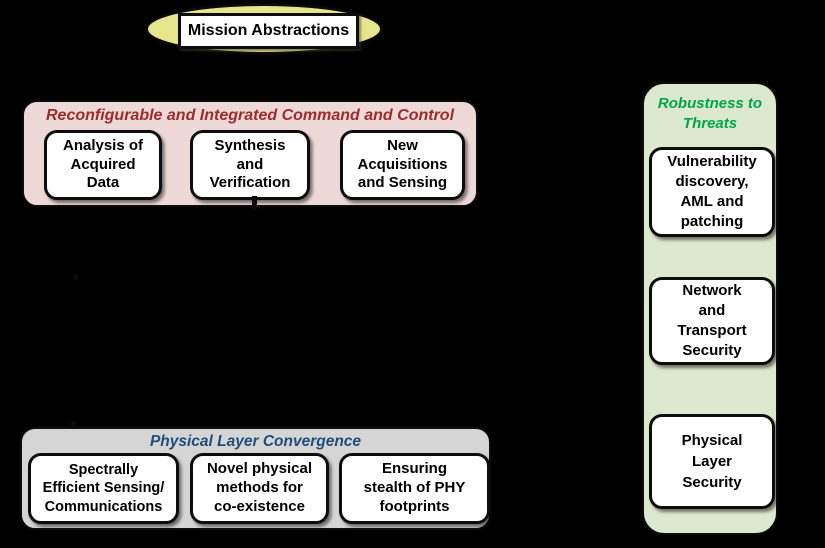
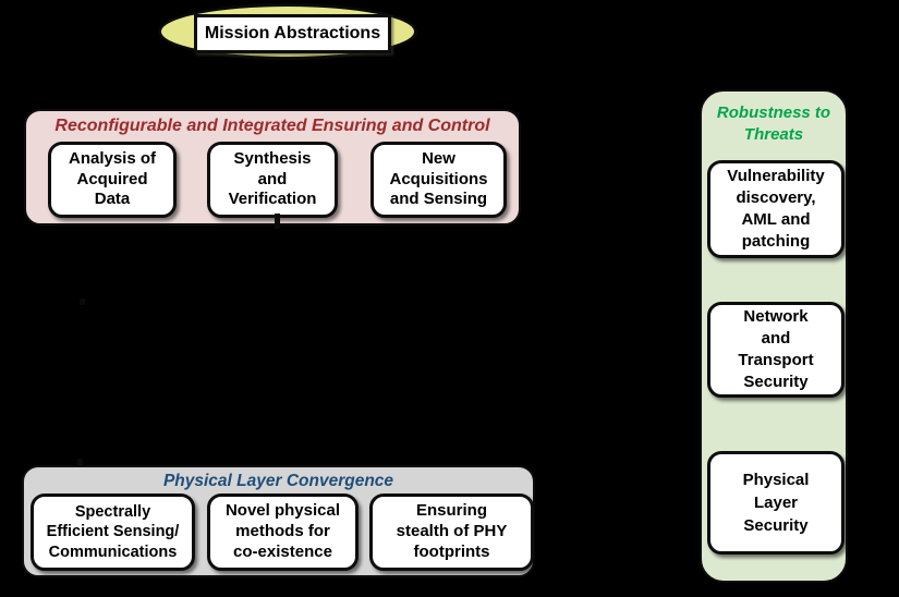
  Mission Abstractions
- Reconfigurable and Integrated Command and Control
+ Reconfigurable and Integrated Ensuring and Control
  Analysis of
  Acquired
  Data
  Synthesis
  and
  Verification
  New
  Acquisitions
  and Sensing
  Physical Layer Convergence
  Spectrally
  Efficient Sensing/
  Communications
  Novel physical
  methods for
  co-existence
  Ensuring
  stealth of PHY
  footprints
  Robustness to
  Threats
  Vulnerability
  discovery,
  AML and
  patching
  Network
  and
  Transport
  Security
  Physical
  Layer
  Security
